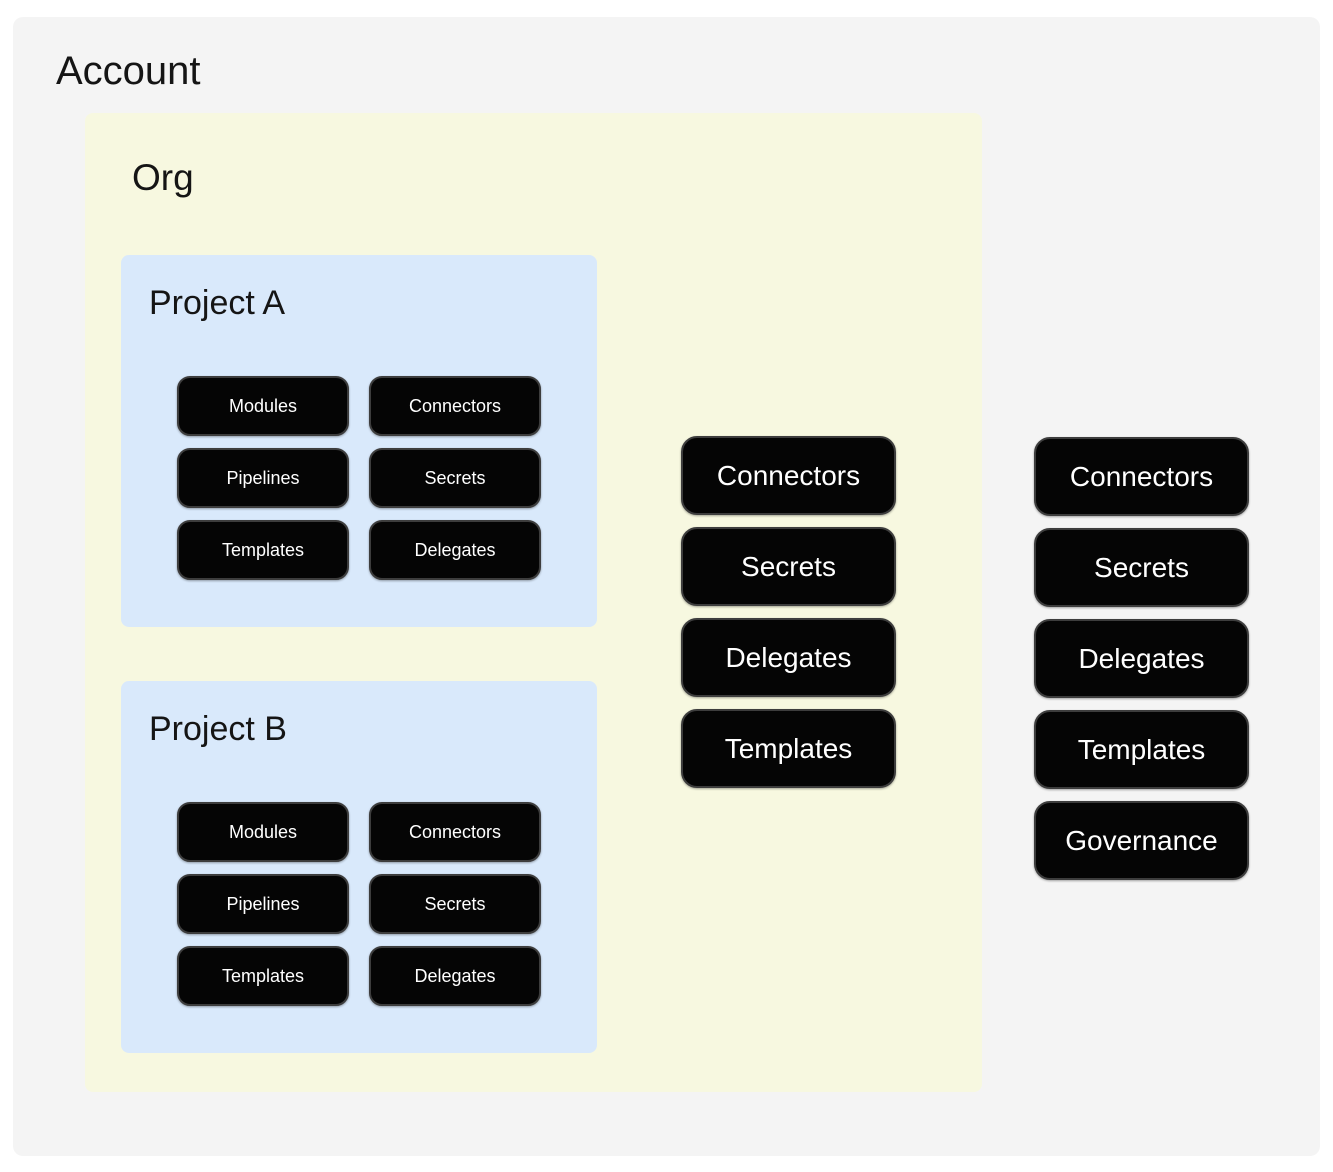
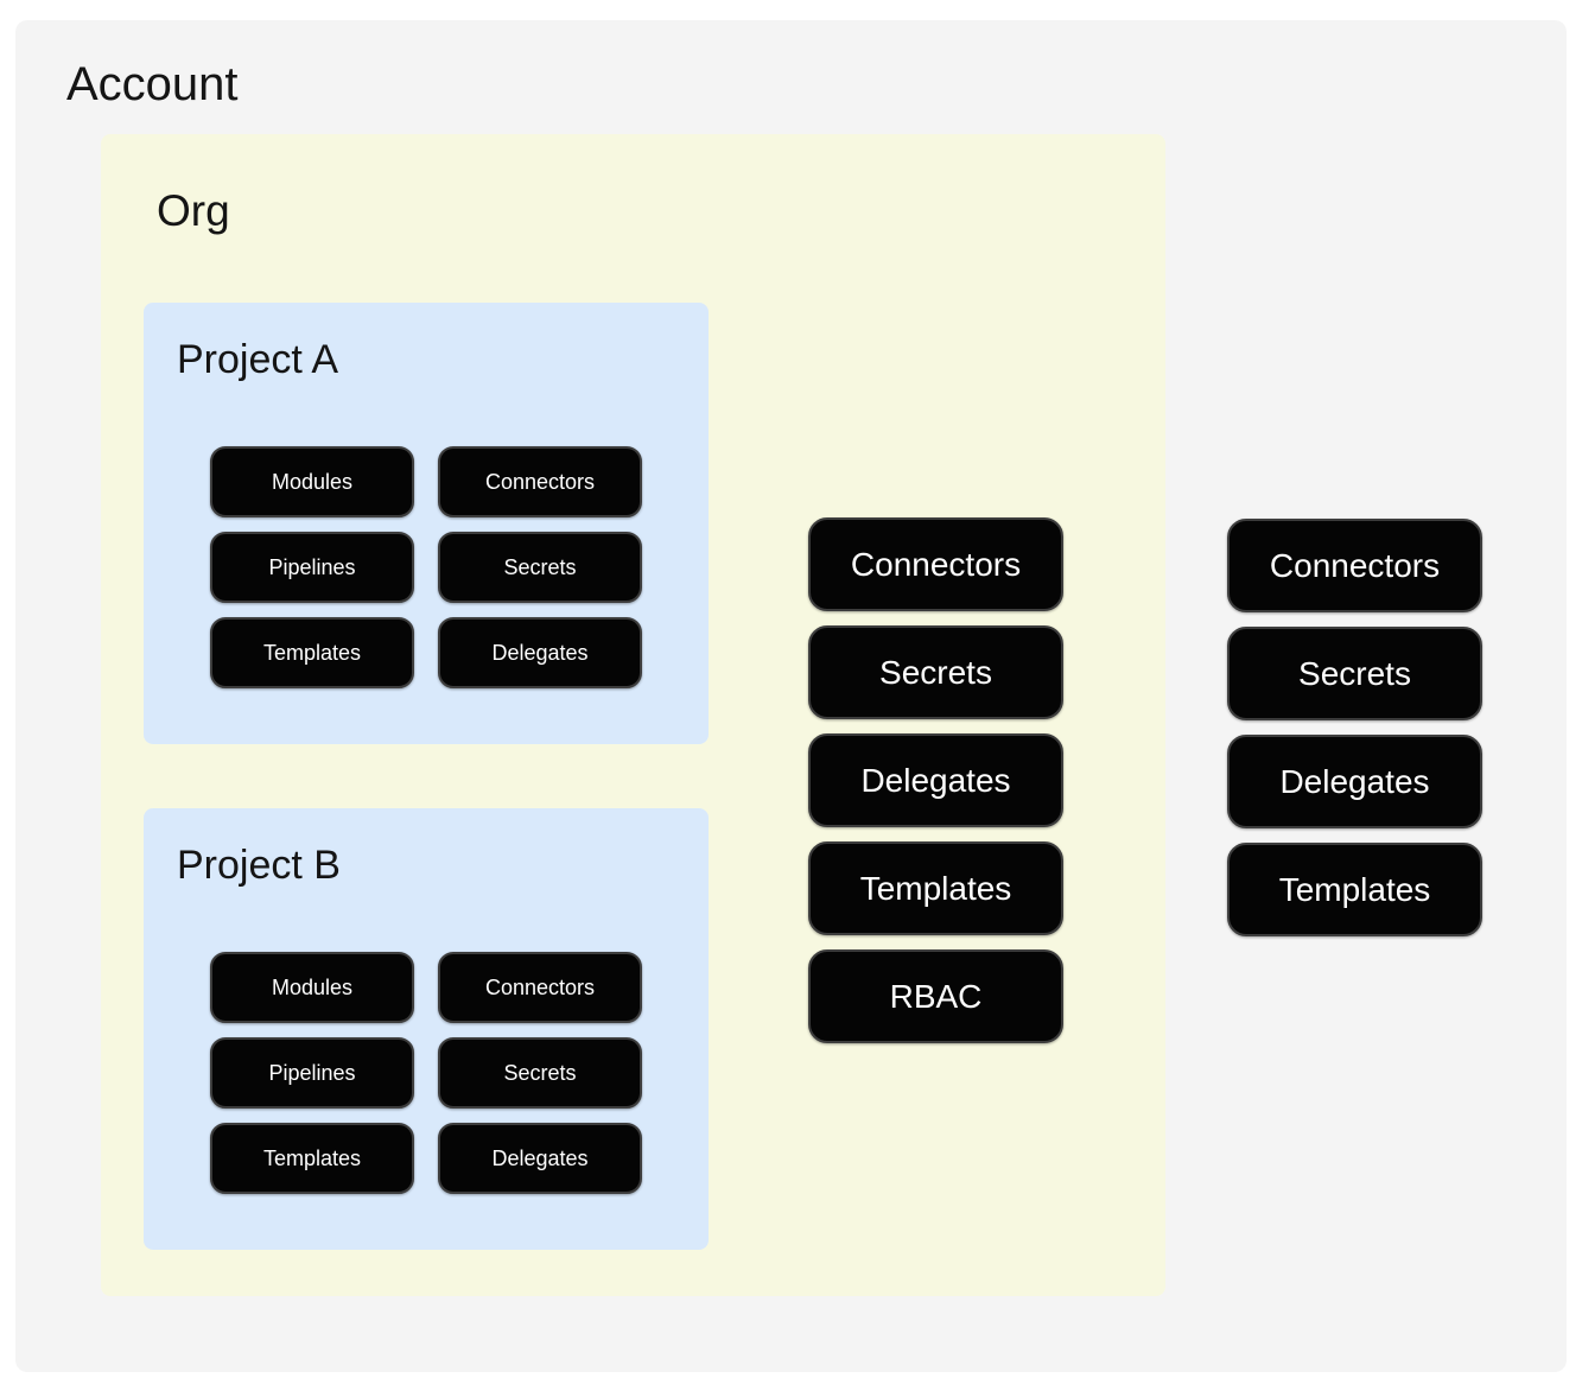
  Account
  Org
  Project A
  Modules
  Connectors
  Pipelines
  Secrets
  Templates
  Delegates
  Project B
  Modules
  Connectors
  Pipelines
  Secrets
  Templates
  Delegates
  Connectors
  Secrets
  Delegates
  Templates
+ RBAC
  Connectors
  Secrets
  Delegates
  Templates
- Governance
